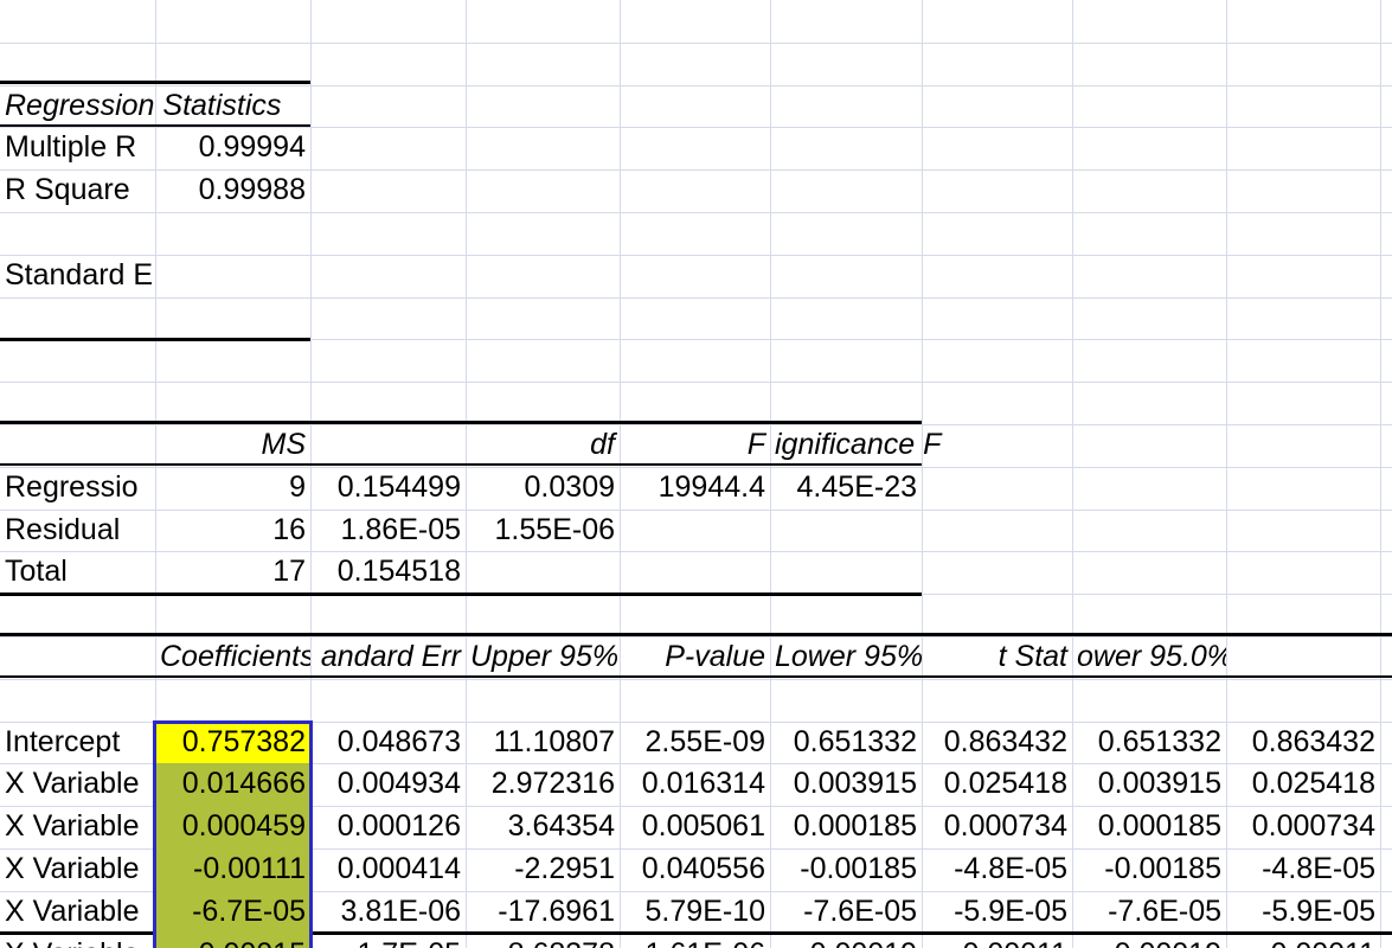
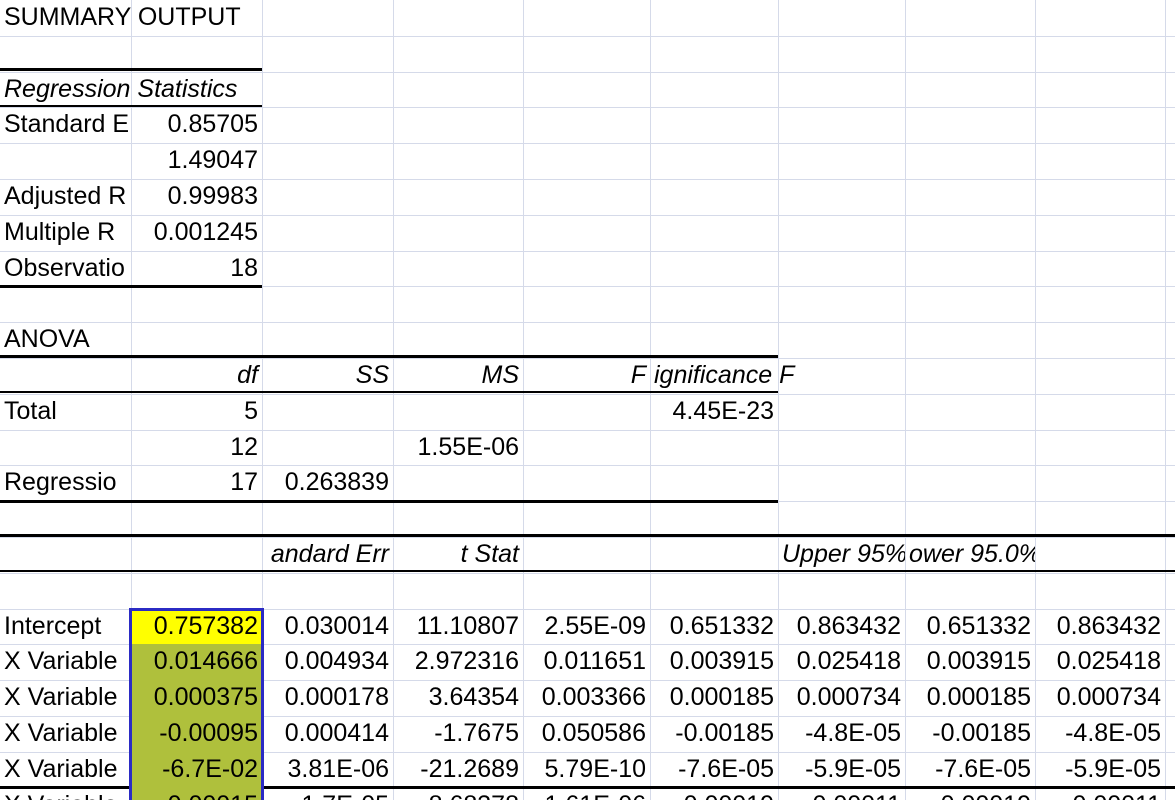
+ SUMMARY OUTPUT
  Regression Statistics
- Multiple R
+ Standard E
- 0.99994
+ 0.85705
- R Square
- 0.99988
+ 1.49047
+ Adjusted R
+ 0.99983
- Standard E
+ Multiple R
+ 0.001245
+ Observatio
+ 18
+ ANOVA
- MS
+ df
+ SS
- df
+ MS
  F
  ignificance F
- Regressio
+ Total
- 9
+ 5
- 0.154499
- 0.0309
- 19944.4
  4.45E-23
- Residual
- 16
+ 12
- 1.86E-05
  1.55E-06
- Total
+ Regressio
  17
- 0.154518
+ 0.263839
- Coefficients
  andard Err
- Upper 95%
+ t Stat
- P-value
- Lower 95%
- t Stat
+ Upper 95%
  ower 95.0%
  Intercept
  0.757382
- 0.048673
+ 0.030014
  11.10807
  2.55E-09
  0.651332
  0.863432
  0.651332
  0.863432
  X Variable
  0.014666
  0.004934
  2.972316
- 0.016314
+ 0.011651
  0.003915
  0.025418
  0.003915
  0.025418
  X Variable
- 0.000459
+ 0.000375
- 0.000126
+ 0.000178
  3.64354
- 0.005061
+ 0.003366
  0.000185
  0.000734
  0.000185
  0.000734
  X Variable
- -0.00111
+ -0.00095
  0.000414
- -2.2951
+ -1.7675
- 0.040556
+ 0.050586
  -0.00185
  -4.8E-05
  -0.00185
  -4.8E-05
  X Variable
- -6.7E-05
+ -6.7E-02
  3.81E-06
- -17.6961
+ -21.2689
  5.79E-10
  -7.6E-05
  -5.9E-05
  -7.6E-05
  -5.9E-05
